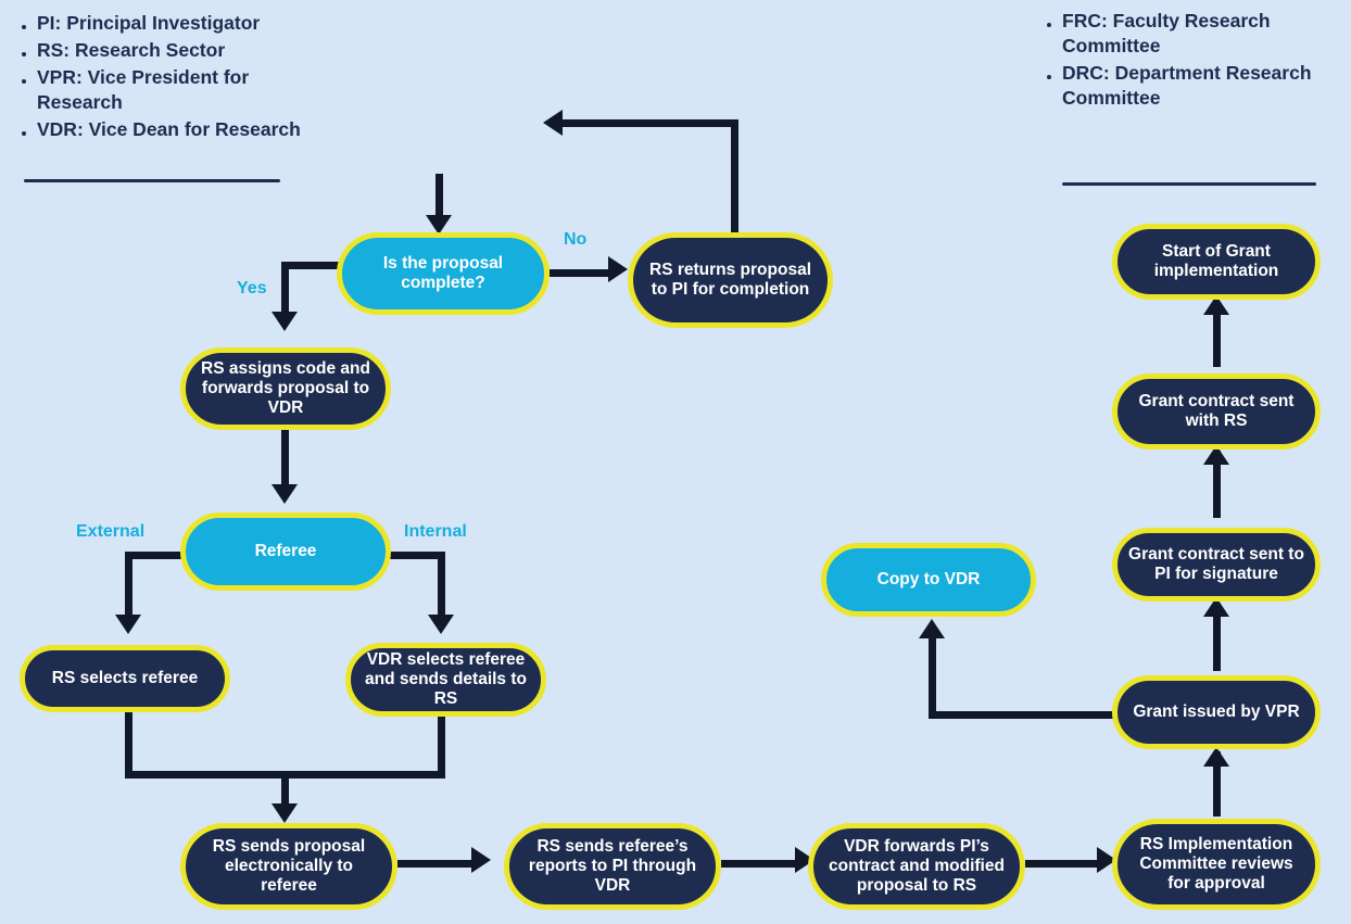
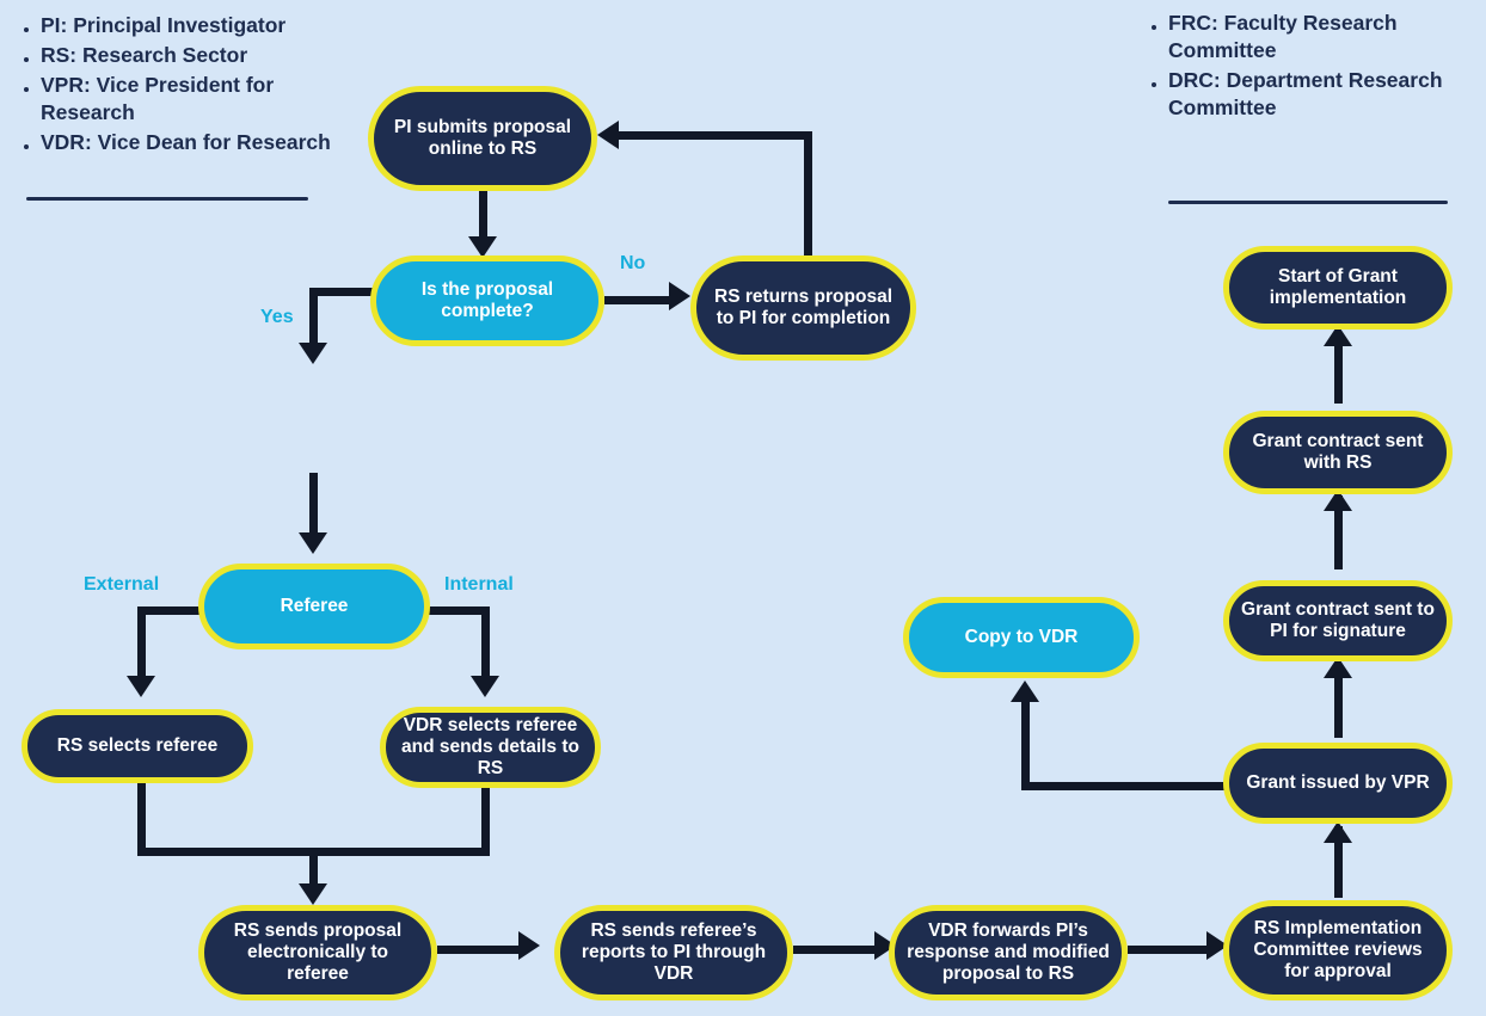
  PI: Principal Investigator
  RS: Research Sector
  VPR: Vice President for Research
  VDR: Vice Dean for Research
  FRC: Faculty Research Committee
  DRC: Department Research Committee
  No
  Yes
  External
  Internal
+ PI submits proposal online to RS
  Is the proposal complete?
  RS returns proposal to PI for completion
- RS assigns code and forwards proposal to VDR
  Referee
  RS selects referee
  VDR selects referee and sends details to RS
  RS sends proposal electronically to referee
  RS sends referee’s reports to PI through VDR
- VDR forwards PI’s contract and modified proposal to RS
+ VDR forwards PI’s response and modified proposal to RS
  RS Implementation Committee reviews for approval
  Grant issued by VPR
  Copy to VDR
  Grant contract sent to PI for signature
  Grant contract sent with RS
  Start of Grant implementation
